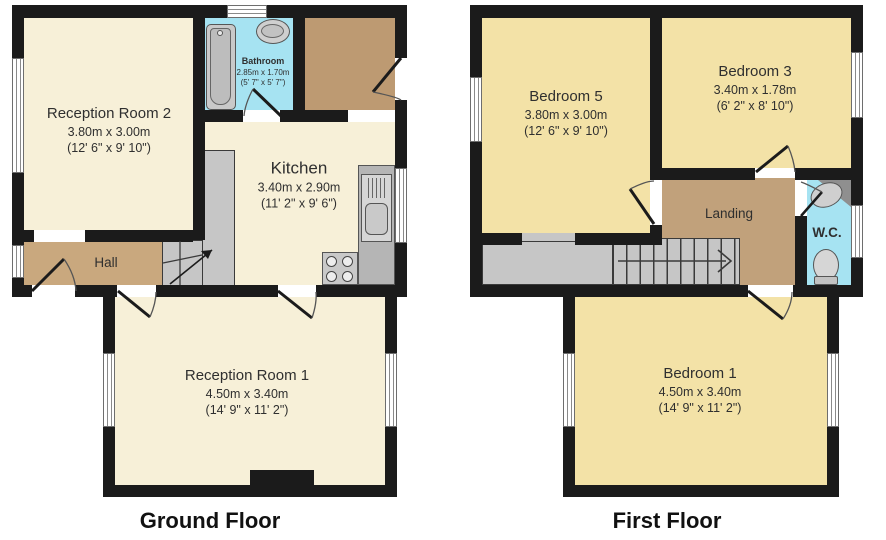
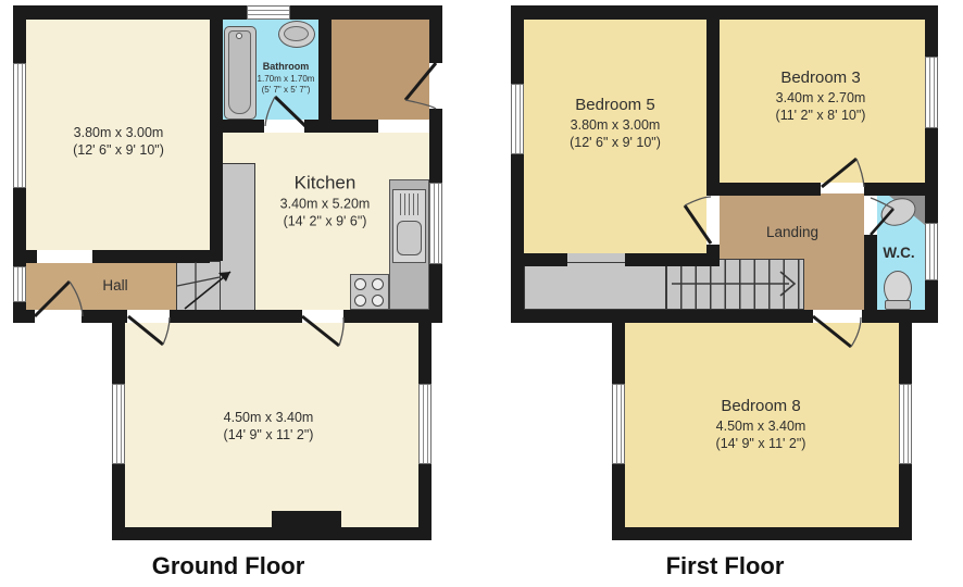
- Reception Room 2
  3.80m x 3.00m
  (12' 6" x 9' 10")
  Bathroom
- 2.85m x 1.70m
+ 1.70m x 1.70m
  (5' 7" x 5' 7")
  Kitchen
- 3.40m x 2.90m
+ 3.40m x 5.20m
- (11' 2" x 9' 6")
+ (14' 2" x 9' 6")
  Hall
- Reception Room 1
  4.50m x 3.40m
  (14' 9" x 11' 2")
  Ground Floor
  Bedroom 5
  3.80m x 3.00m
  (12' 6" x 9' 10")
  Bedroom 3
- 3.40m x 1.78m
+ 3.40m x 2.70m
- (6' 2" x 8' 10")
+ (11' 2" x 8' 10")
  Landing
  W.C.
- Bedroom 1
+ Bedroom 8
  4.50m x 3.40m
  (14' 9" x 11' 2")
  First Floor
